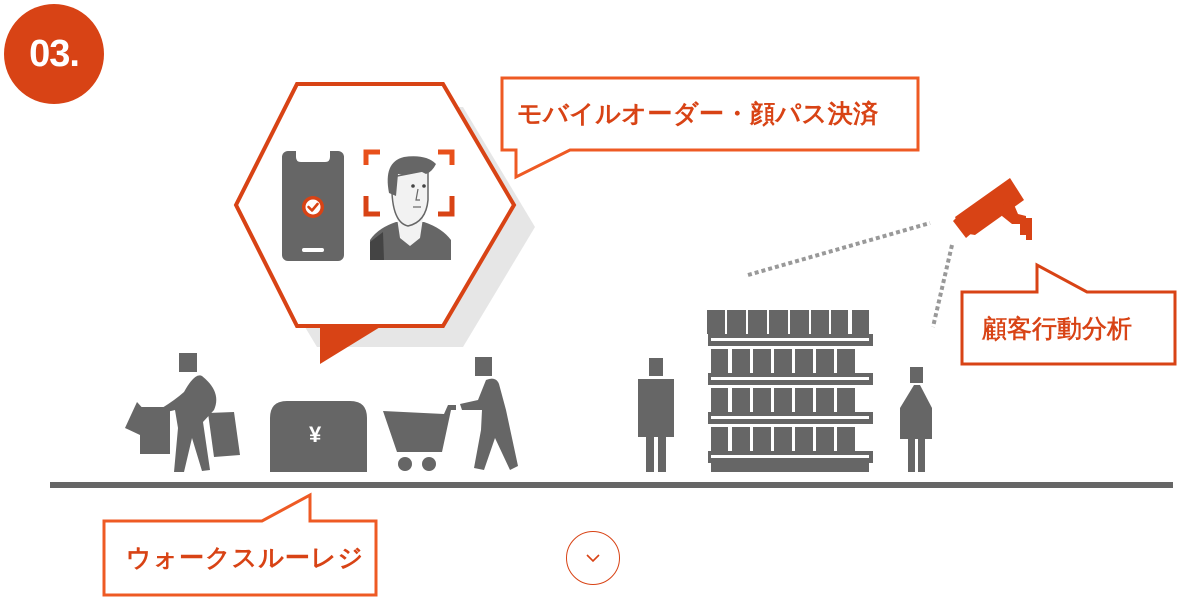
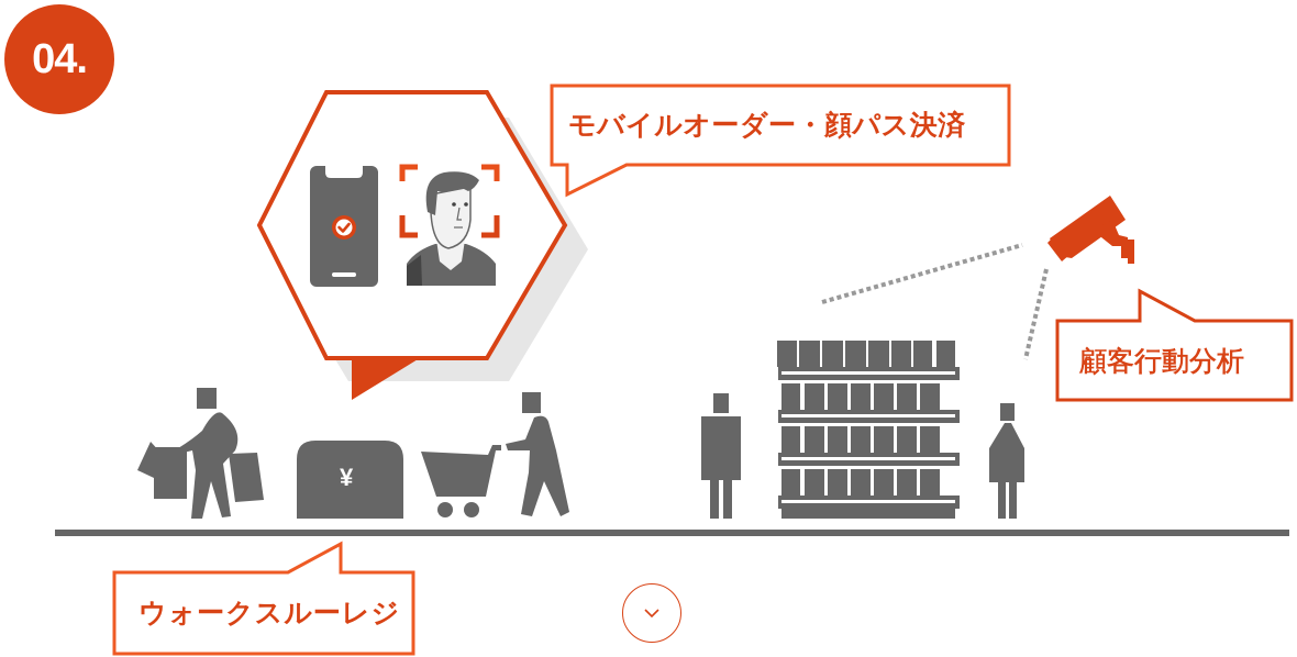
- 03.
+ 04.
  ¥
  モバイルオーダー・顔パス決済
  顧客行動分析
  ウォークスルーレジ
